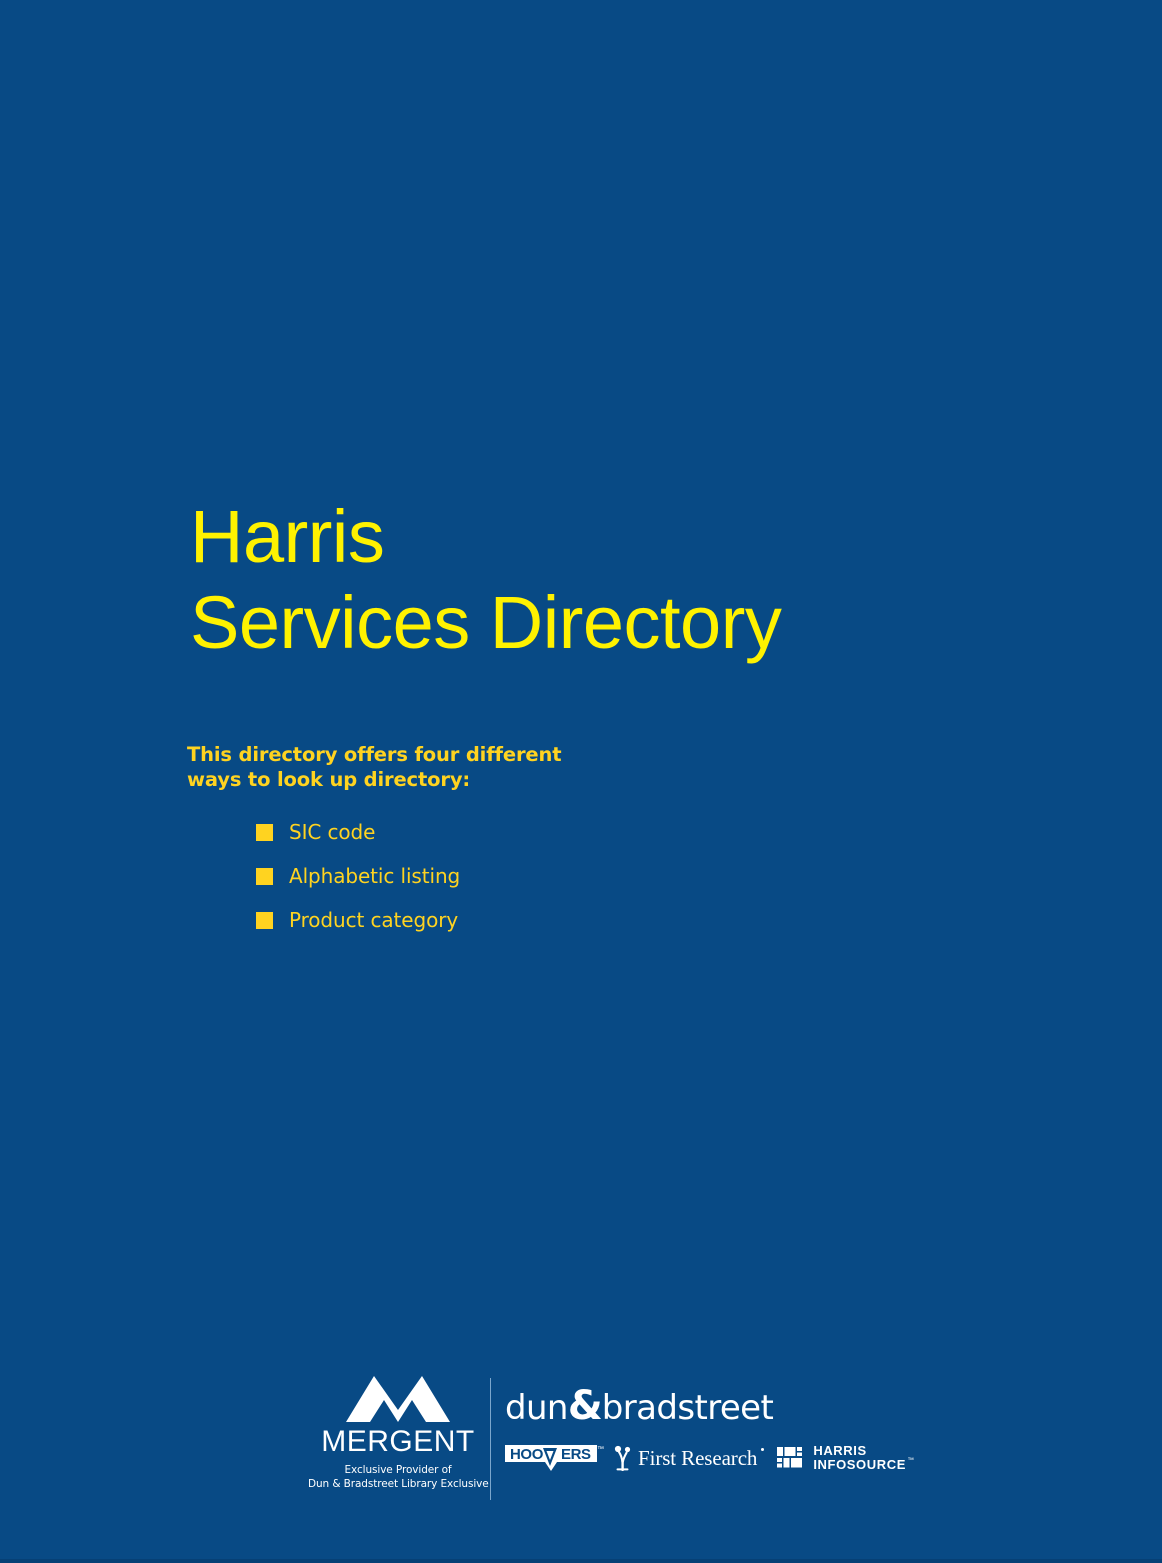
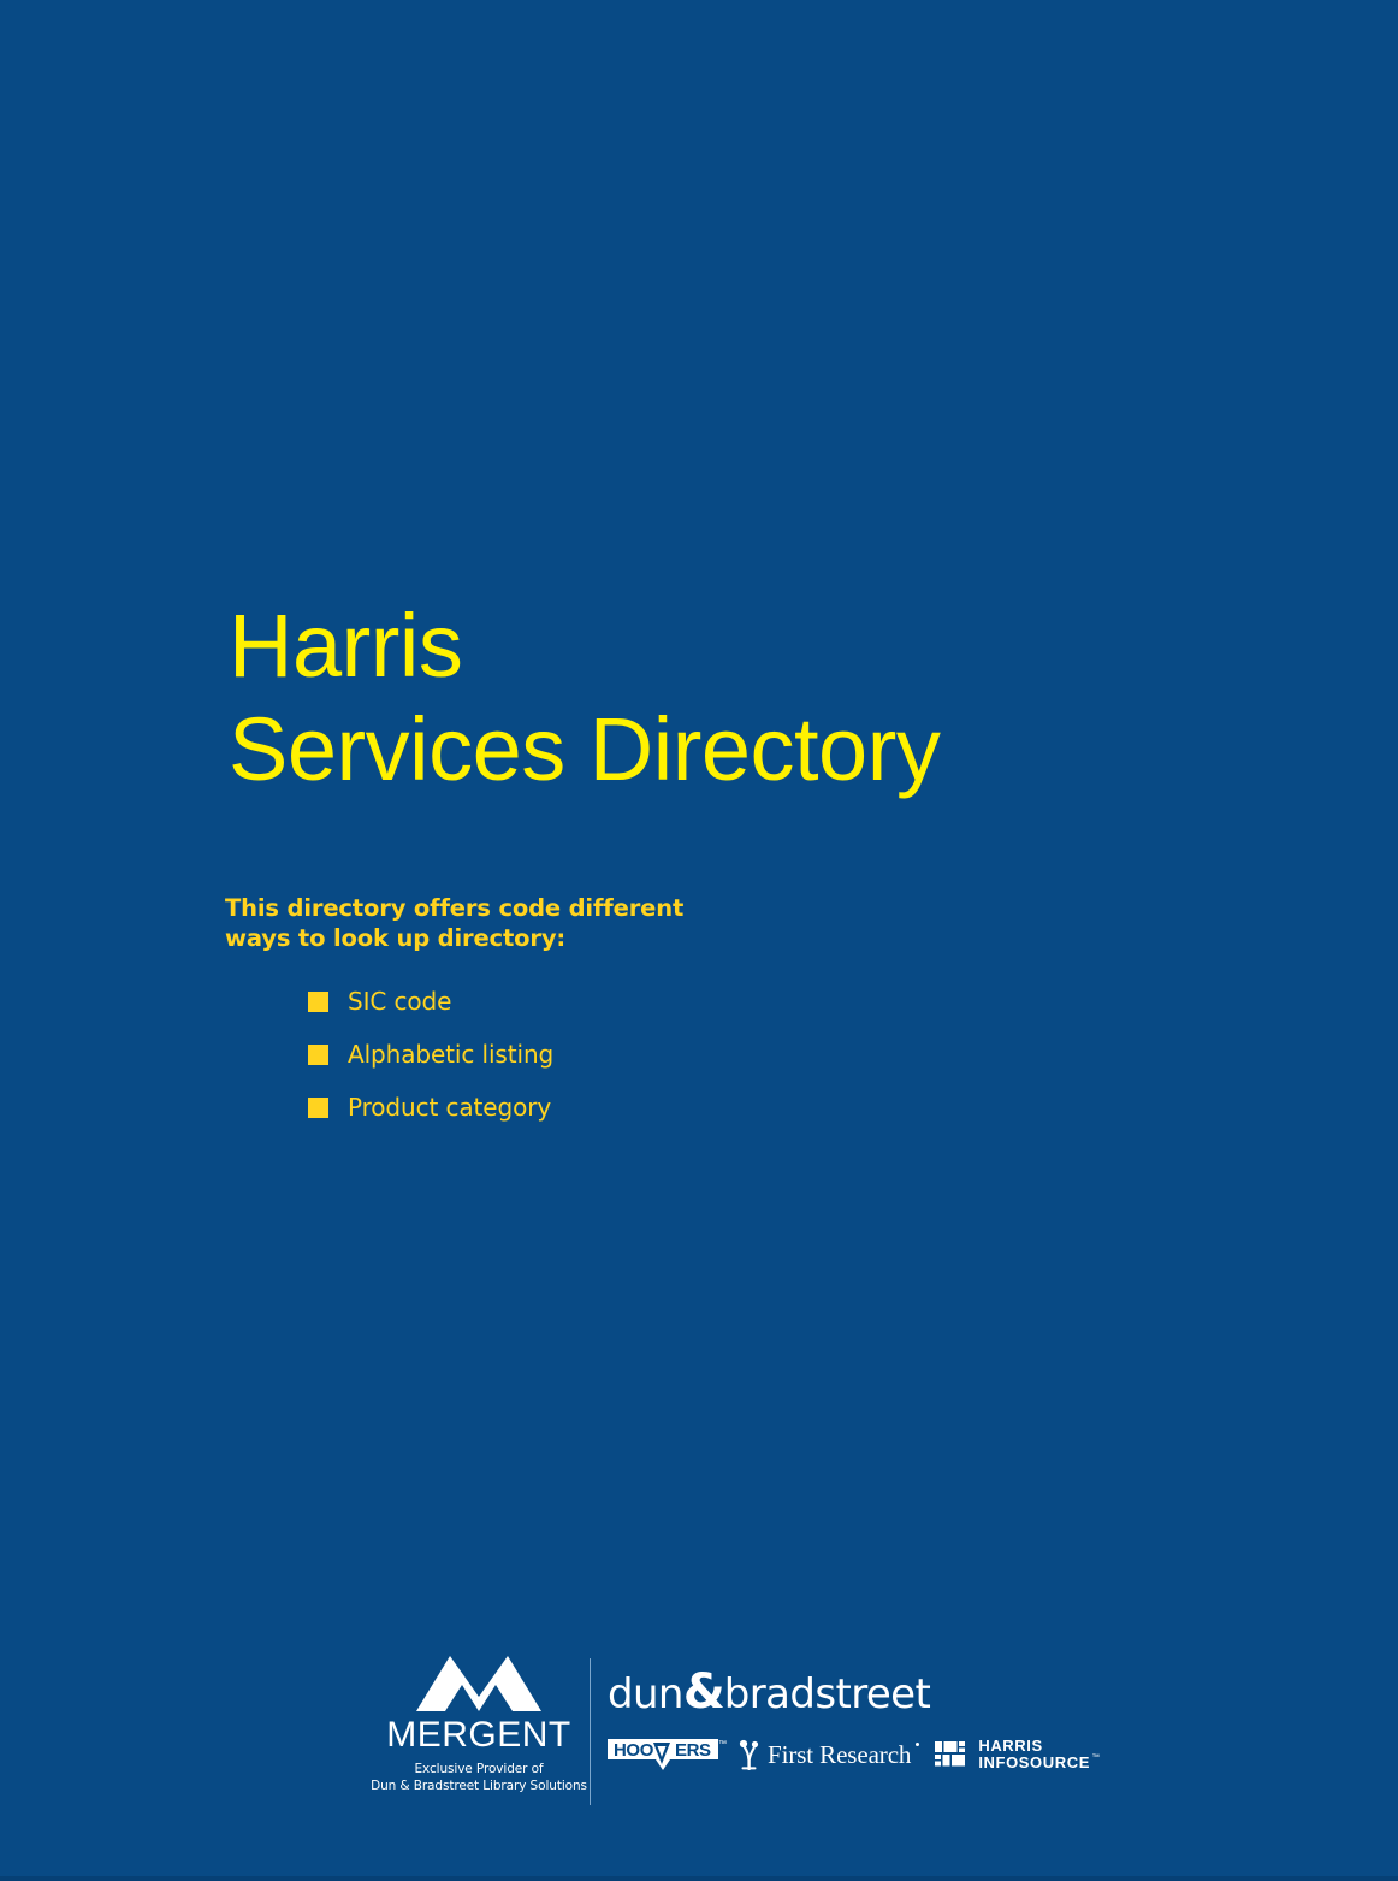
  Harris
  Services Directory
- This directory offers four different
+ This directory offers code different
  ways to look up directory:
  SIC code
  Alphabetic listing
  Product category
  MERGENT
  Exclusive Provider of
- Dun & Bradstreet Library Exclusive
+ Dun & Bradstreet Library Solutions
  dun&bradstreet
  HOO
  ERS
  First Research
  HARRIS
  INFOSOURCE
